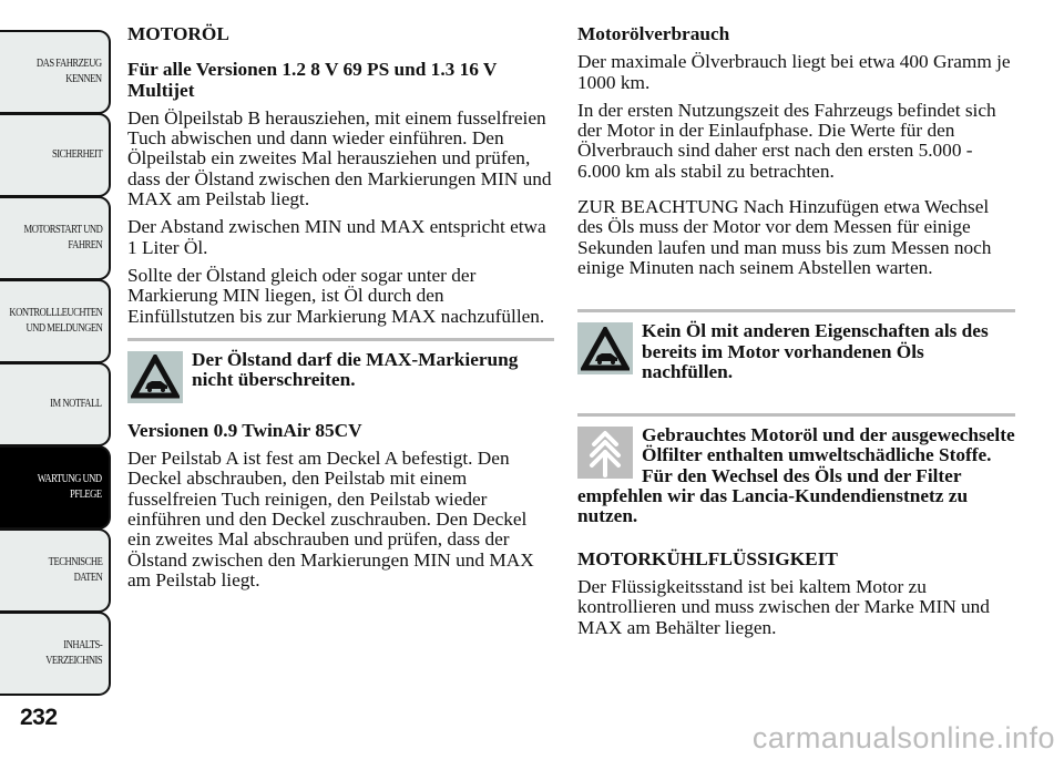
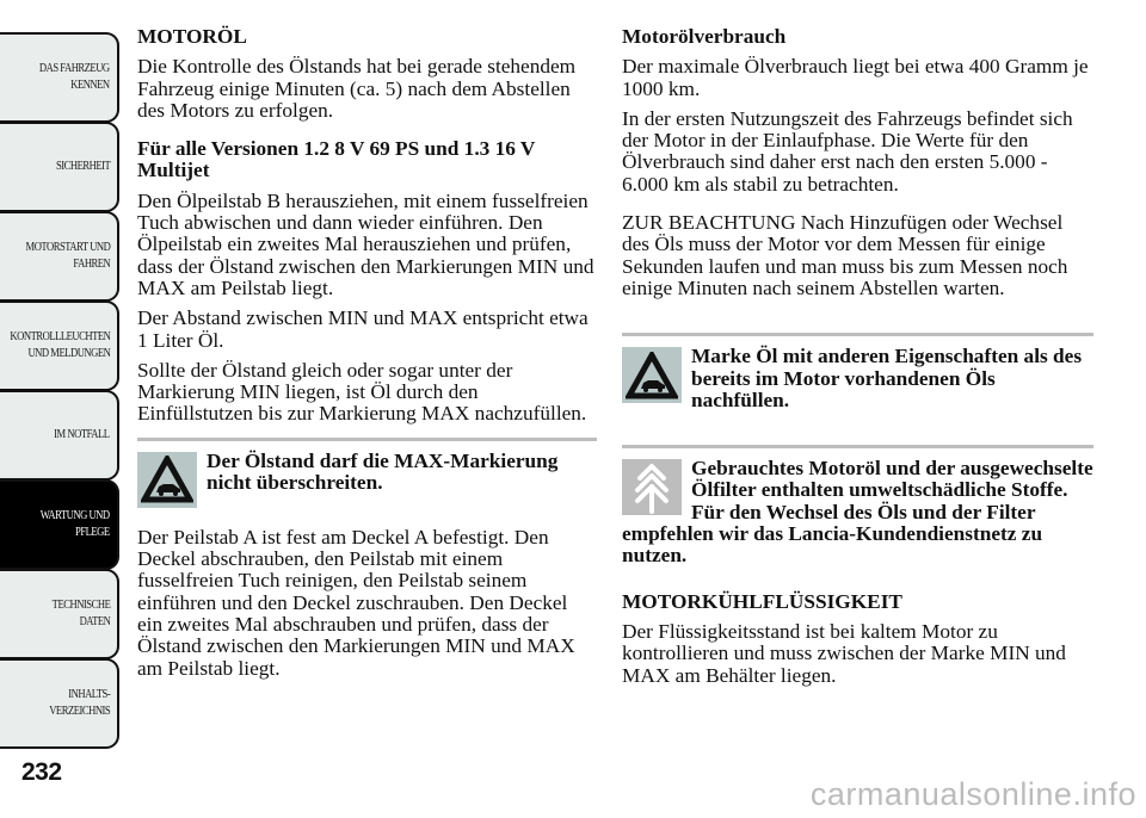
  DAS FAHRZEUG
  KENNEN
  SICHERHEIT
  MOTORSTART UND
  FAHREN
  KONTROLLLEUCHTEN
  UND MELDUNGEN
  IM NOTFALL
  WARTUNG UND
  PFLEGE
  TECHNISCHE
  DATEN
  INHALTS-
  VERZEICHNIS
  232
  MOTORÖL
+ Die Kontrolle des Ölstands hat bei gerade stehendem Fahrzeug einige Minuten (ca. 5) nach dem Abstellen des Motors zu erfolgen.
  Für alle Versionen 1.2 8 V 69 PS und 1.3 16 V Multijet
  Den Ölpeilstab B herausziehen, mit einem fusselfreien Tuch abwischen und dann wieder einführen. Den Ölpeilstab ein zweites Mal herausziehen und prüfen, dass der Ölstand zwischen den Markierungen MIN und MAX am Peilstab liegt.
  Der Abstand zwischen MIN und MAX entspricht etwa 1 Liter Öl.
  Sollte der Ölstand gleich oder sogar unter der Markierung MIN liegen, ist Öl durch den Einfüllstutzen bis zur Markierung MAX nachzufüllen.
  Der Ölstand darf die MAX-Markierung nicht überschreiten.
- Versionen 0.9 TwinAir 85CV
- Der Peilstab A ist fest am Deckel A befestigt. Den Deckel abschrauben, den Peilstab mit einem fusselfreien Tuch reinigen, den Peilstab wieder einführen und den Deckel zuschrauben. Den Deckel ein zweites Mal abschrauben und prüfen, dass der Ölstand zwischen den Markierungen MIN und MAX am Peilstab liegt.
+ Der Peilstab A ist fest am Deckel A befestigt. Den Deckel abschrauben, den Peilstab mit einem fusselfreien Tuch reinigen, den Peilstab seinem einführen und den Deckel zuschrauben. Den Deckel ein zweites Mal abschrauben und prüfen, dass der Ölstand zwischen den Markierungen MIN und MAX am Peilstab liegt.
  Motorölverbrauch
  Der maximale Ölverbrauch liegt bei etwa 400 Gramm je 1000 km.
  In der ersten Nutzungszeit des Fahrzeugs befindet sich der Motor in der Einlaufphase. Die Werte für den Ölverbrauch sind daher erst nach den ersten 5.000 - 6.000 km als stabil zu betrachten.
- ZUR BEACHTUNG Nach Hinzufügen etwa Wechsel des Öls muss der Motor vor dem Messen für einige Sekunden laufen und man muss bis zum Messen noch einige Minuten nach seinem Abstellen warten.
+ ZUR BEACHTUNG Nach Hinzufügen oder Wechsel des Öls muss der Motor vor dem Messen für einige Sekunden laufen und man muss bis zum Messen noch einige Minuten nach seinem Abstellen warten.
- Kein Öl mit anderen Eigenschaften als des bereits im Motor vorhandenen Öls nachfüllen.
+ Marke Öl mit anderen Eigenschaften als des bereits im Motor vorhandenen Öls nachfüllen.
  Gebrauchtes Motoröl und der ausgewechselte Ölfilter enthalten umweltschädliche Stoffe. Für den Wechsel des Öls und der Filter empfehlen wir das Lancia-Kundendienstnetz zu nutzen.
  MOTORKÜHLFLÜSSIGKEIT
  Der Flüssigkeitsstand ist bei kaltem Motor zu kontrollieren und muss zwischen der Marke MIN und MAX am Behälter liegen.
  carmanualsonline.info
